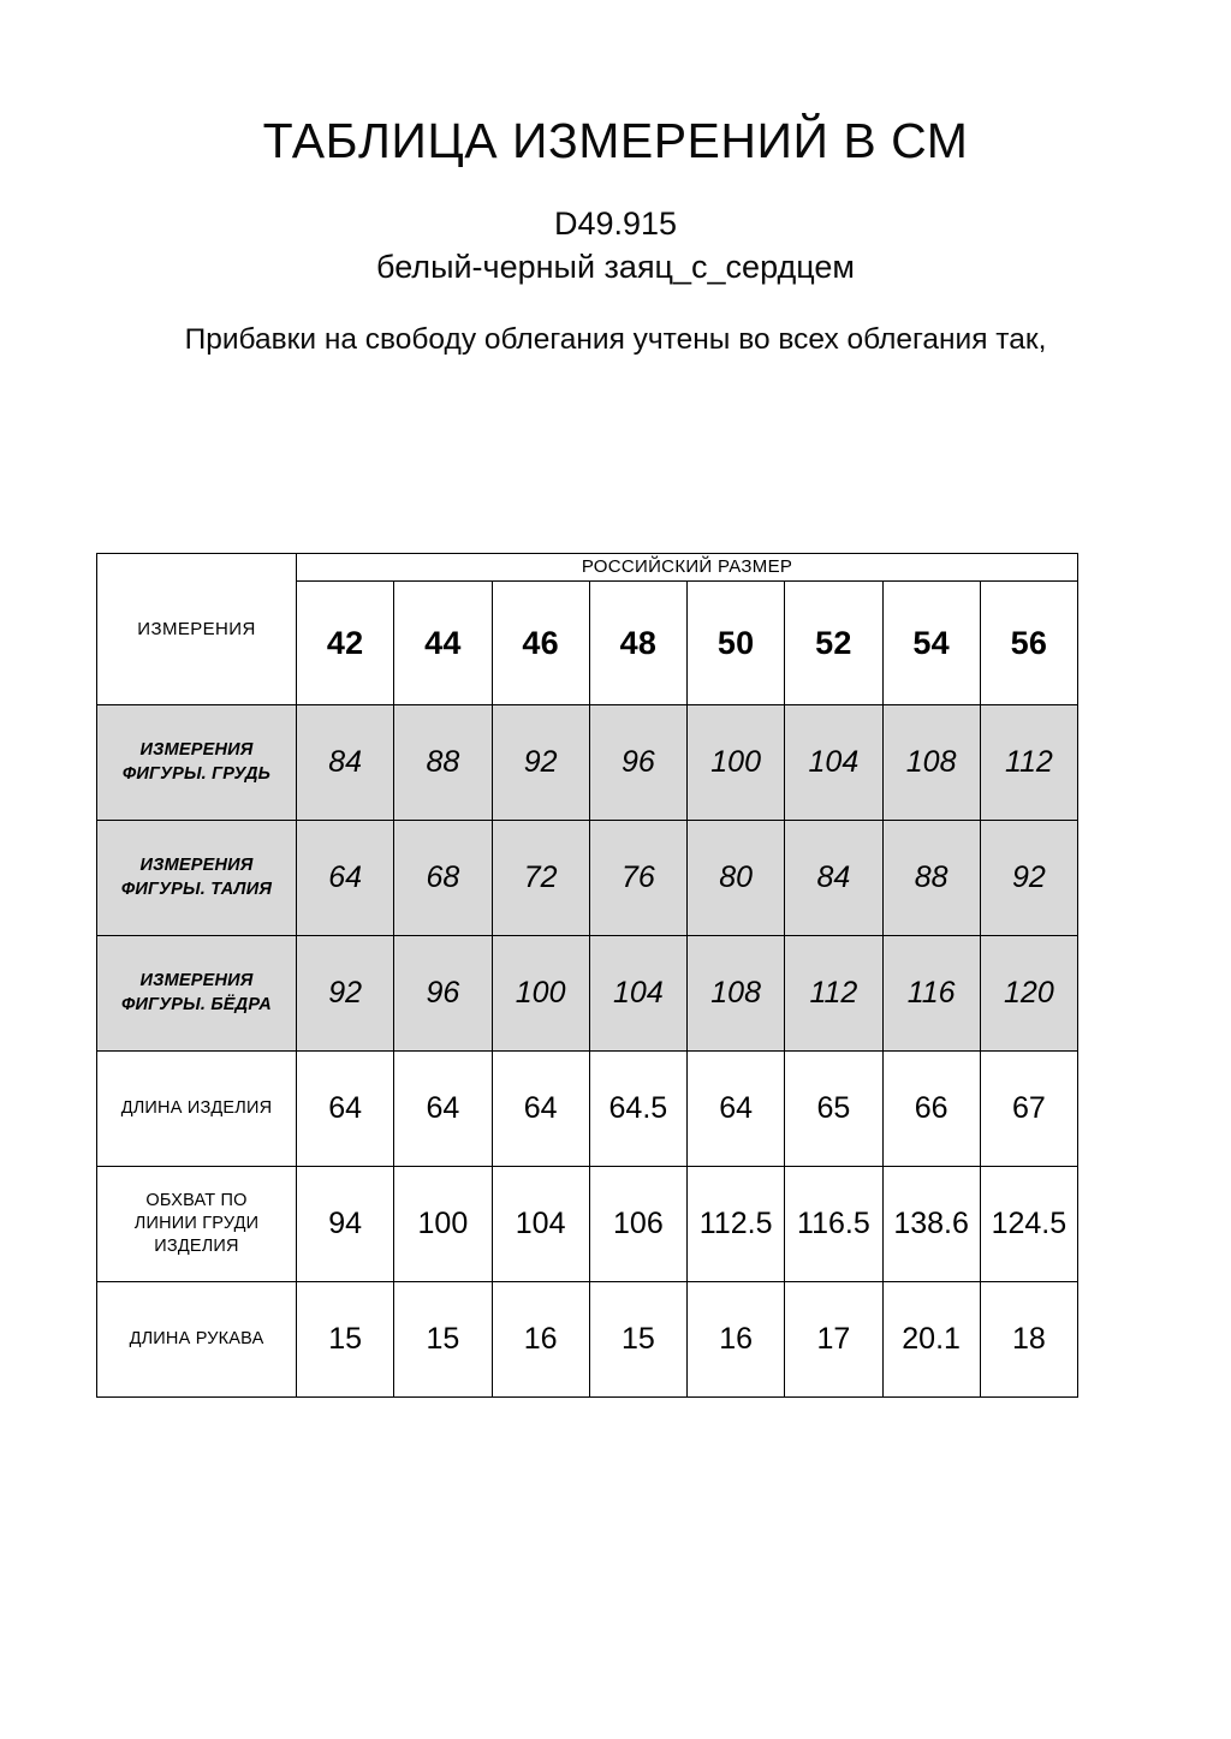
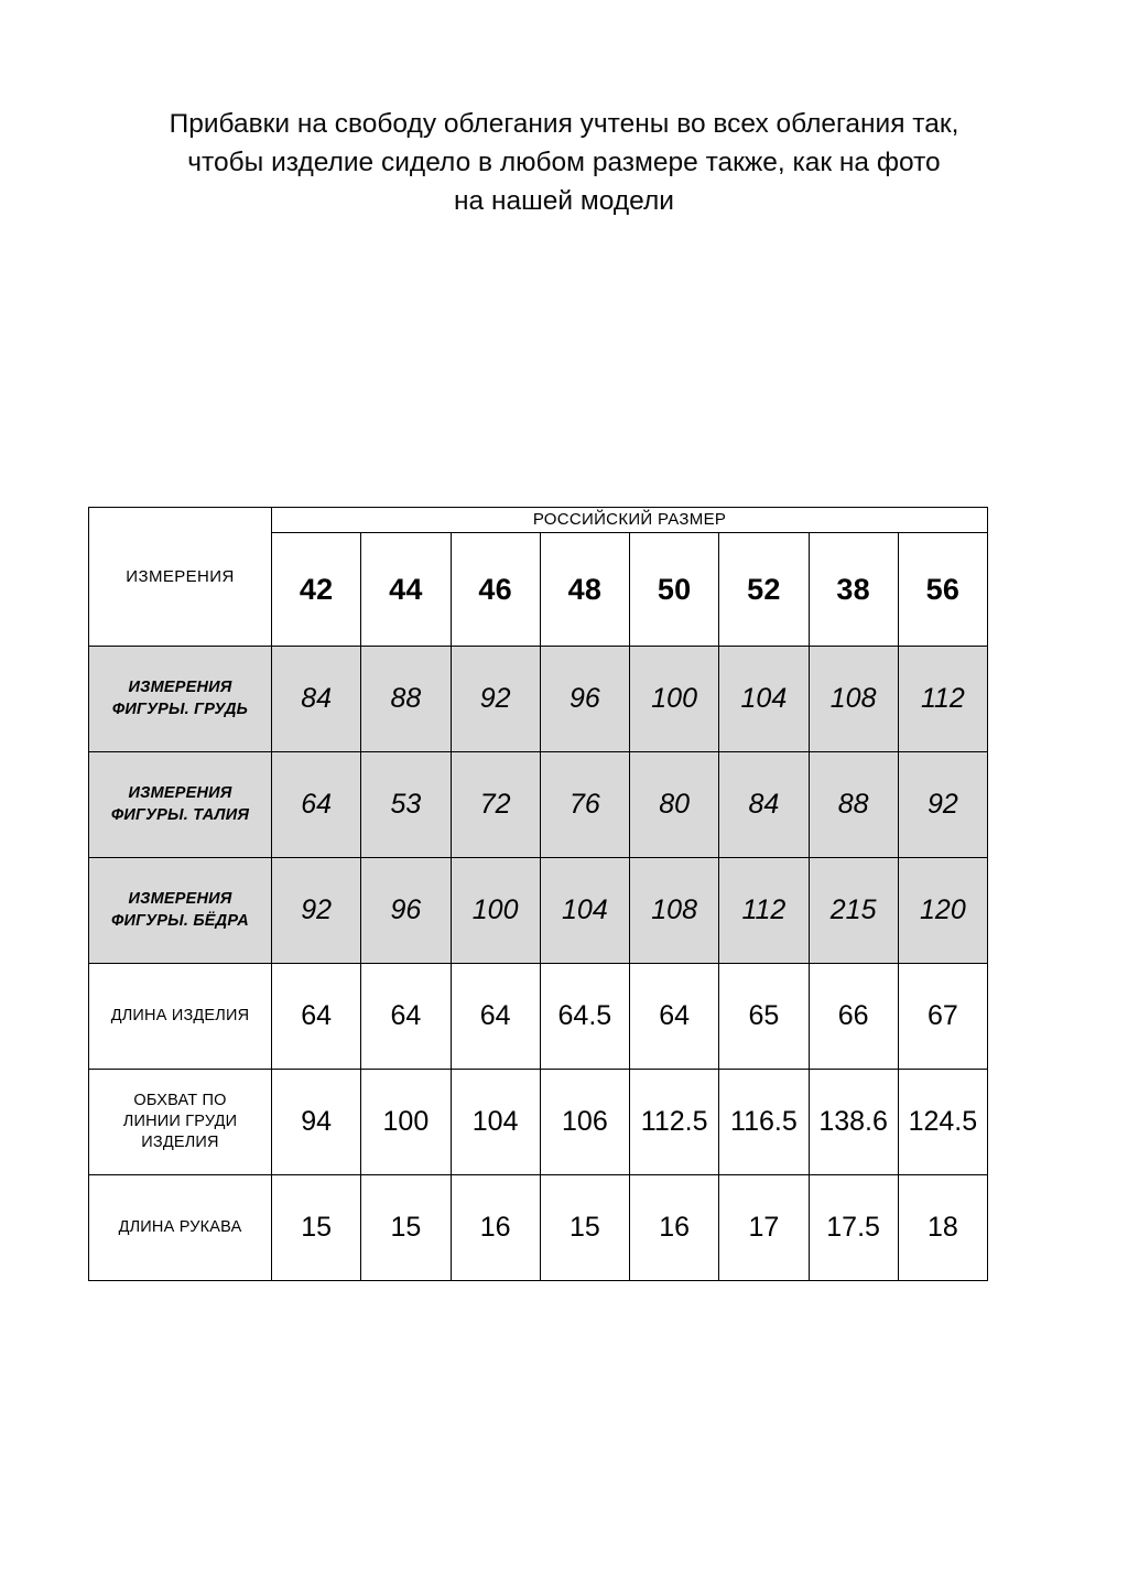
- ТАБЛИЦА ИЗМЕРЕНИЙ В СМ
- D49.915
- белый-черный заяц_с_сердцем
  Прибавки на свободу облегания учтены во всех облегания так,
+ чтобы изделие сидело в любом размере также, как на фото
+ на нашей модели
  ИЗМЕРЕНИЯ	РОССИЙСКИЙ РАЗМЕР
- 42	44	46	48	50	52	54	56
+ 42	44	46	48	50	52	38	56
  ИЗМЕРЕНИЯ ФИГУРЫ. ГРУДЬ	84	88	92	96	100	104	108	112
- ИЗМЕРЕНИЯ ФИГУРЫ. ТАЛИЯ	64	68	72	76	80	84	88	92
+ ИЗМЕРЕНИЯ ФИГУРЫ. ТАЛИЯ	64	53	72	76	80	84	88	92
- ИЗМЕРЕНИЯ ФИГУРЫ. БЁДРА	92	96	100	104	108	112	116	120
+ ИЗМЕРЕНИЯ ФИГУРЫ. БЁДРА	92	96	100	104	108	112	215	120
  ДЛИНА ИЗДЕЛИЯ	64	64	64	64.5	64	65	66	67
  ОБХВАТ ПО ЛИНИИ ГРУДИ ИЗДЕЛИЯ	94	100	104	106	112.5	116.5	138.6	124.5
- ДЛИНА РУКАВА	15	15	16	15	16	17	20.1	18
+ ДЛИНА РУКАВА	15	15	16	15	16	17	17.5	18
